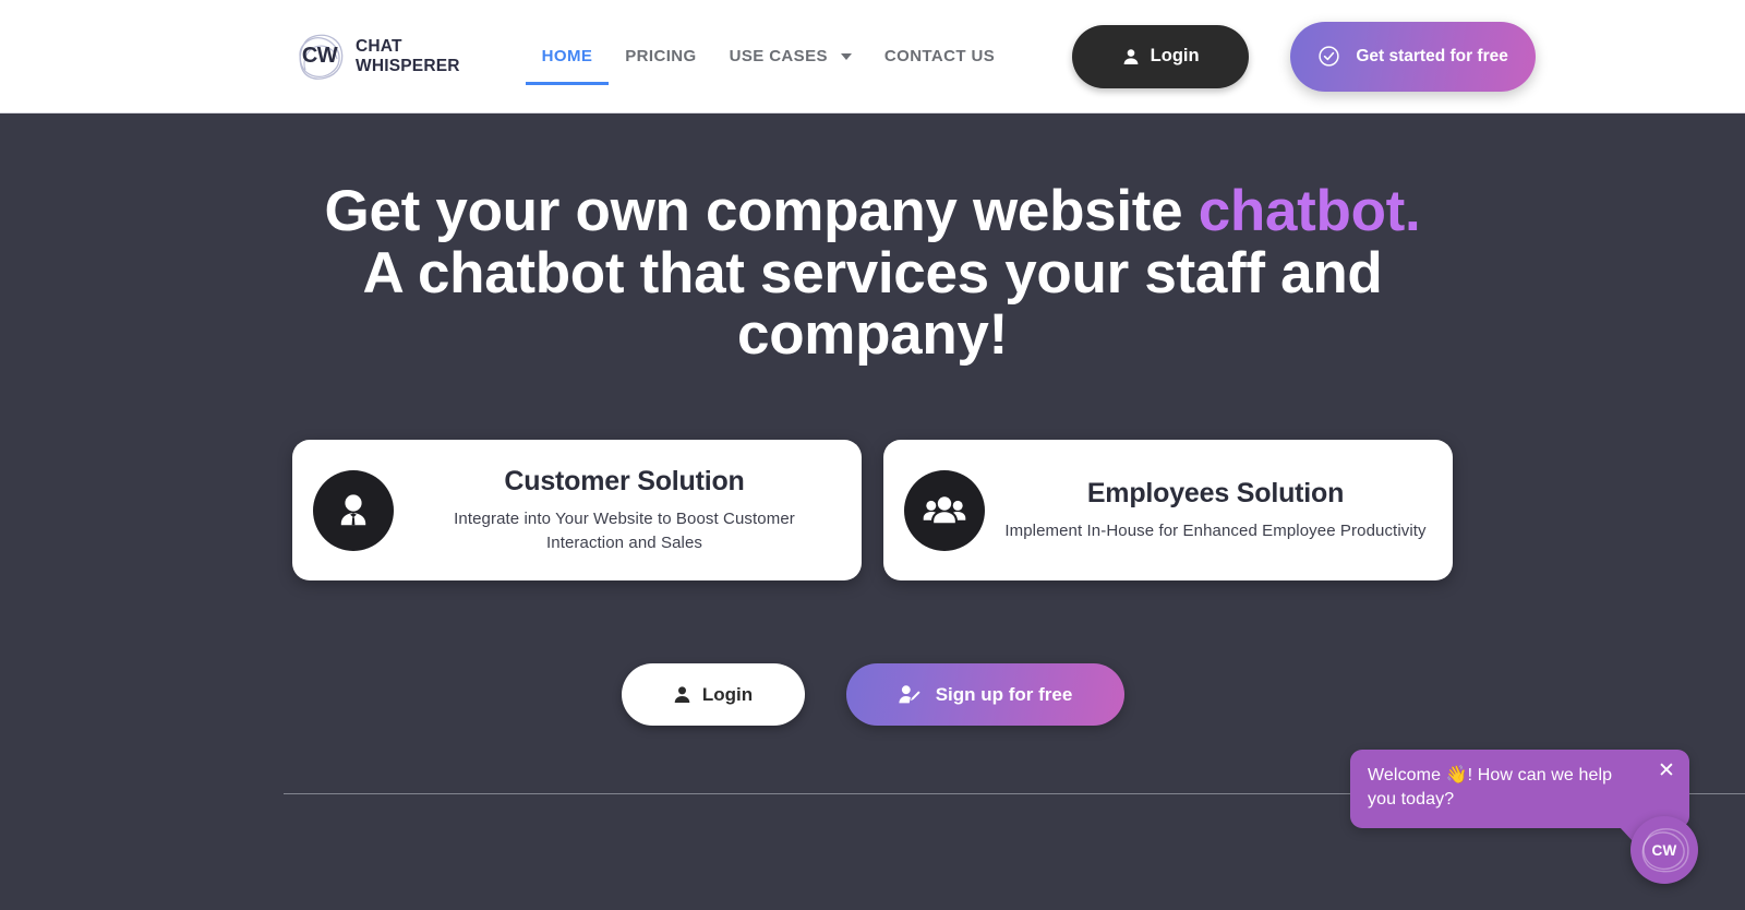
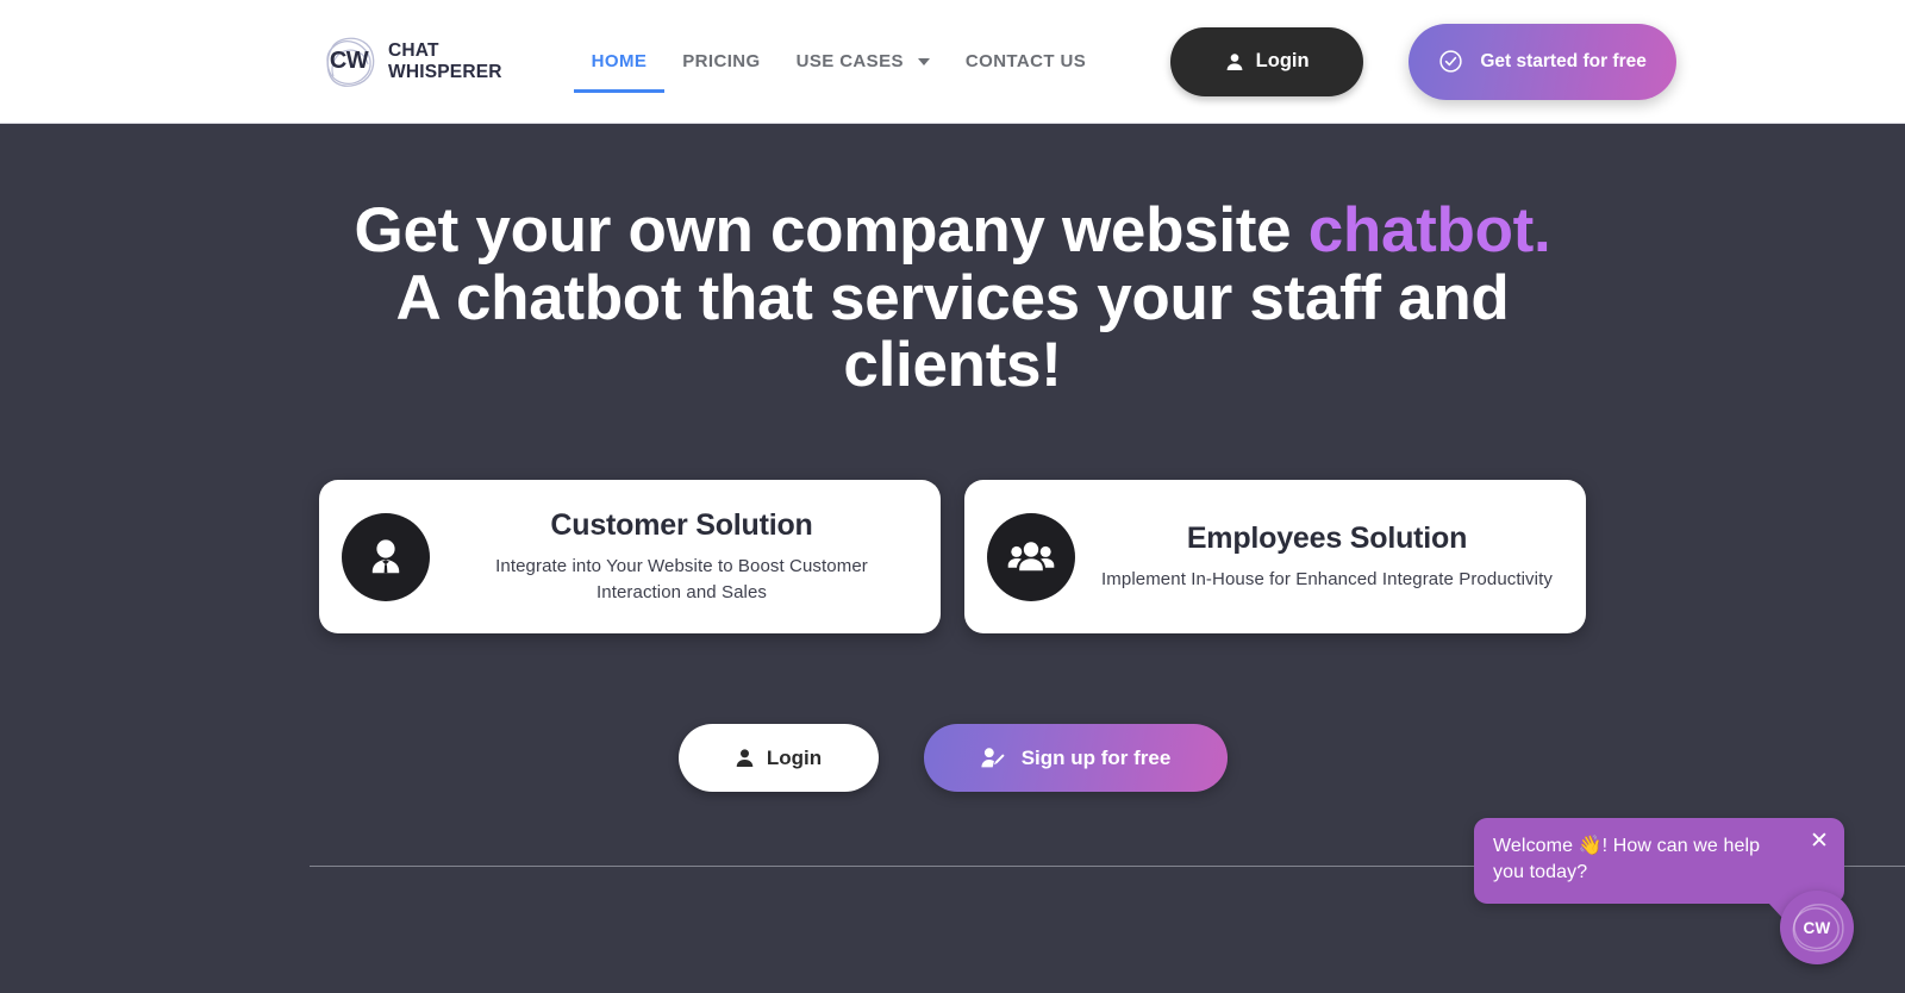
  CW
  CHAT
  WHISPERER
  HOME
  PRICING
  USE CASES
  CONTACT US
  Login
  Get started for free
- Get your own company website chatbot. A chatbot that services your staff and company!
+ Get your own company website chatbot. A chatbot that services your staff and clients!
  Customer Solution
  Integrate into Your Website to Boost Customer Interaction and Sales
  Employees Solution
- Implement In-House for Enhanced Employee Productivity
+ Implement In-House for Enhanced Integrate Productivity
  Login
  Sign up for free
  Welcome 👋! How can we help you today?
  ✕
  CW
